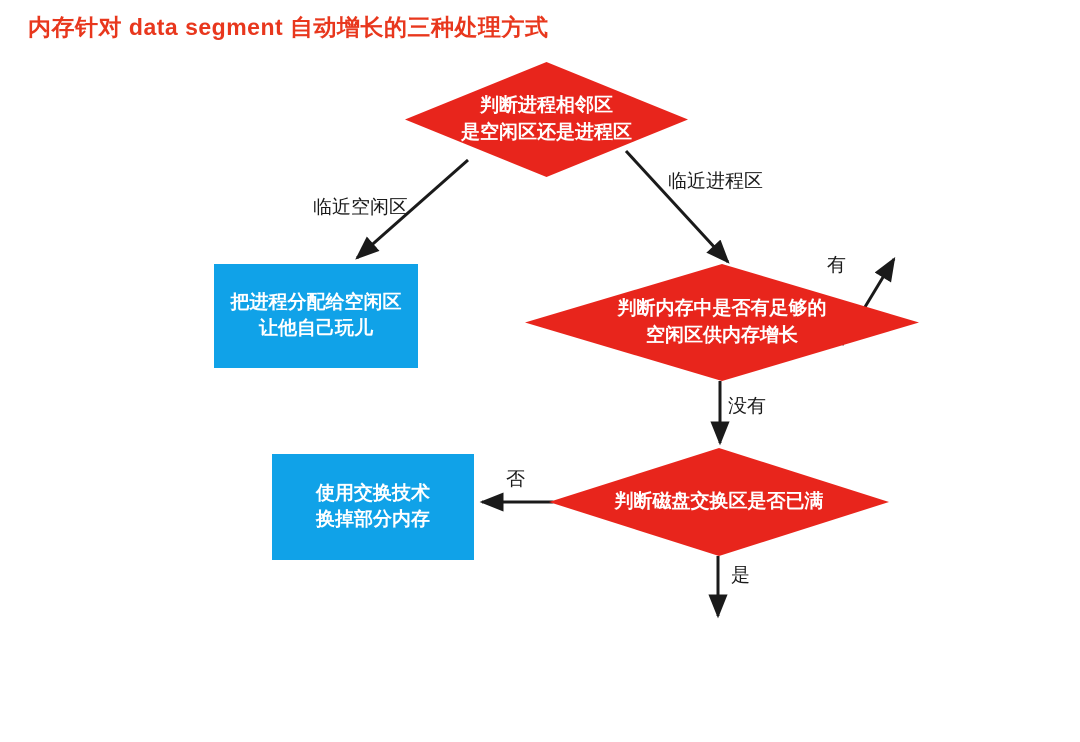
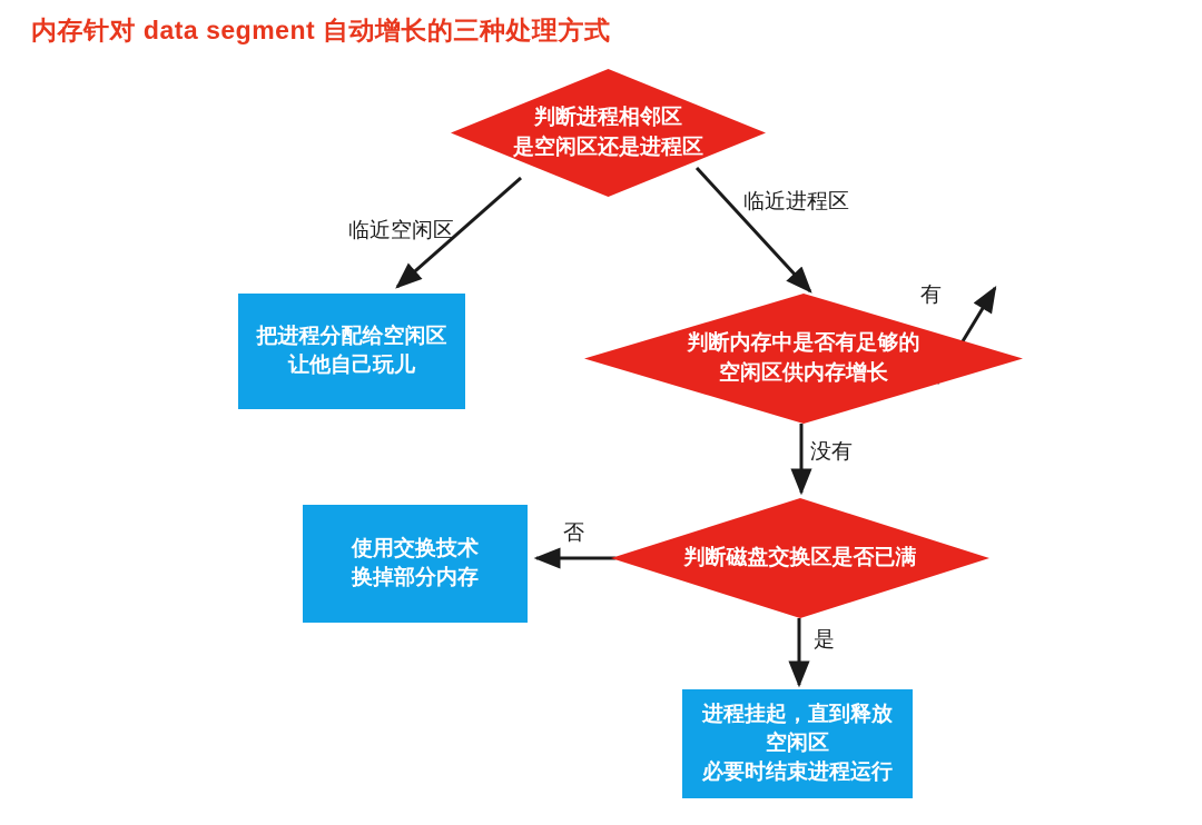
  内存针对 data segment 自动增长的三种处理方式
  判断进程相邻区
  是空闲区还是进程区
  把进程分配给空闲区
  让他自己玩儿
  判断内存中是否有足够的
  空闲区供内存增长
  判断磁盘交换区是否已满
  使用交换技术
  换掉部分内存
+ 进程挂起，直到释放
+ 空闲区
+ 必要时结束进程运行
  临近空闲区
  临近进程区
  有
  没有
  否
  是
